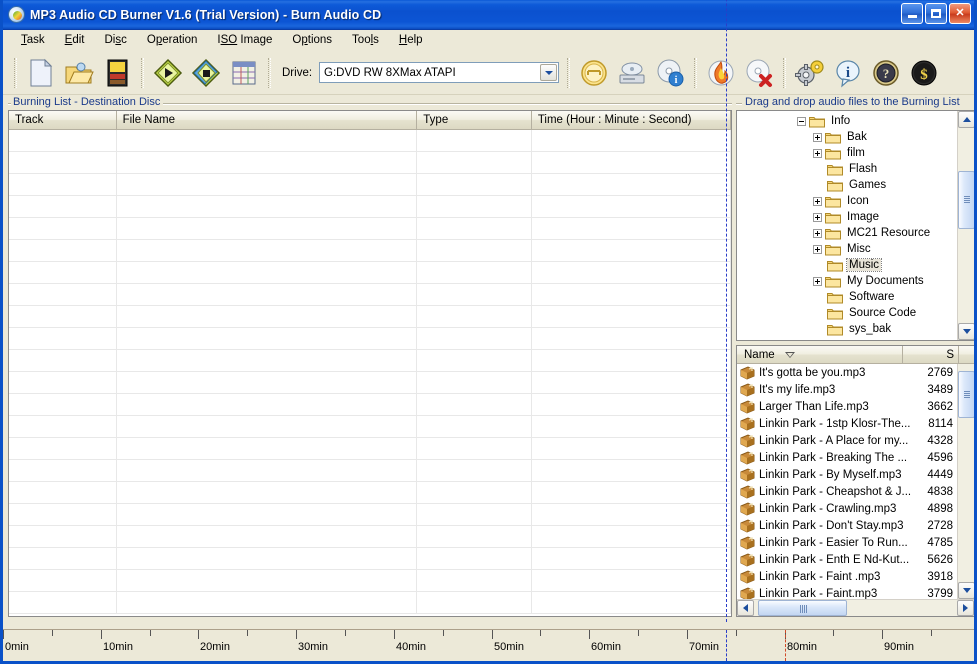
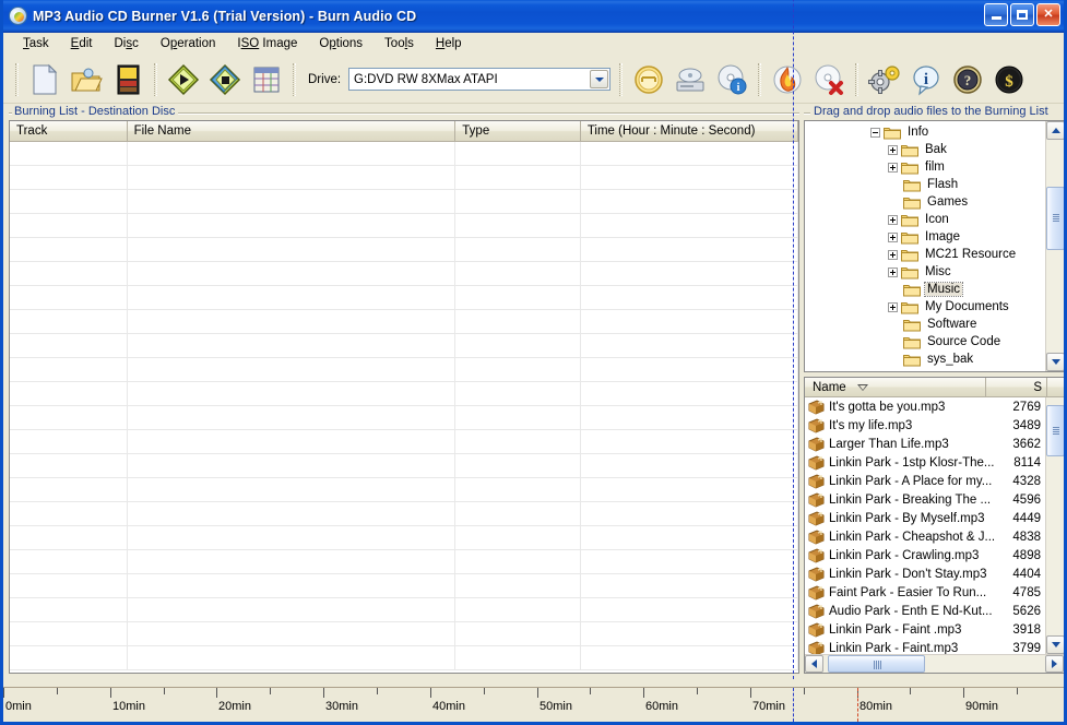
  MP3 Audio CD Burner V1.6 (Trial Version) - Burn Audio CD
  ✕
  Task
  Edit
  Disc
  Operation
  ISO Image
  Options
  Tools
  Help
  Drive:
  G:DVD RW 8XMax ATAPI
  i
  i
  ?
  $
  Burning List - Destination Disc
  Drag and drop audio files to the Burning List
  Track
  File Name
  Type
  Time (Hour : Minute : Second)
  Info
  Bak
  film
  Flash
  Games
  Icon
  Image
  MC21 Resource
  Misc
  Music
  My Documents
  Software
  Source Code
  sys_bak
  Name
  S
  It's gotta be you.mp3
  2769
  It's my life.mp3
  3489
  Larger Than Life.mp3
  3662
  Linkin Park - 1stp Klosr-The...
  8114
  Linkin Park - A Place for my...
  4328
  Linkin Park - Breaking The ...
  4596
  Linkin Park - By Myself.mp3
  4449
  Linkin Park - Cheapshot & J...
  4838
  Linkin Park - Crawling.mp3
  4898
  Linkin Park - Don't Stay.mp3
- 2728
+ 4404
- Linkin Park - Easier To Run...
+ Faint Park - Easier To Run...
  4785
- Linkin Park - Enth E Nd-Kut...
+ Audio Park - Enth E Nd-Kut...
  5626
  Linkin Park - Faint .mp3
  3918
  Linkin Park - Faint.mp3
  3799
  0min
  10min
  20min
  30min
  40min
  50min
  60min
  70min
  80min
  90min
